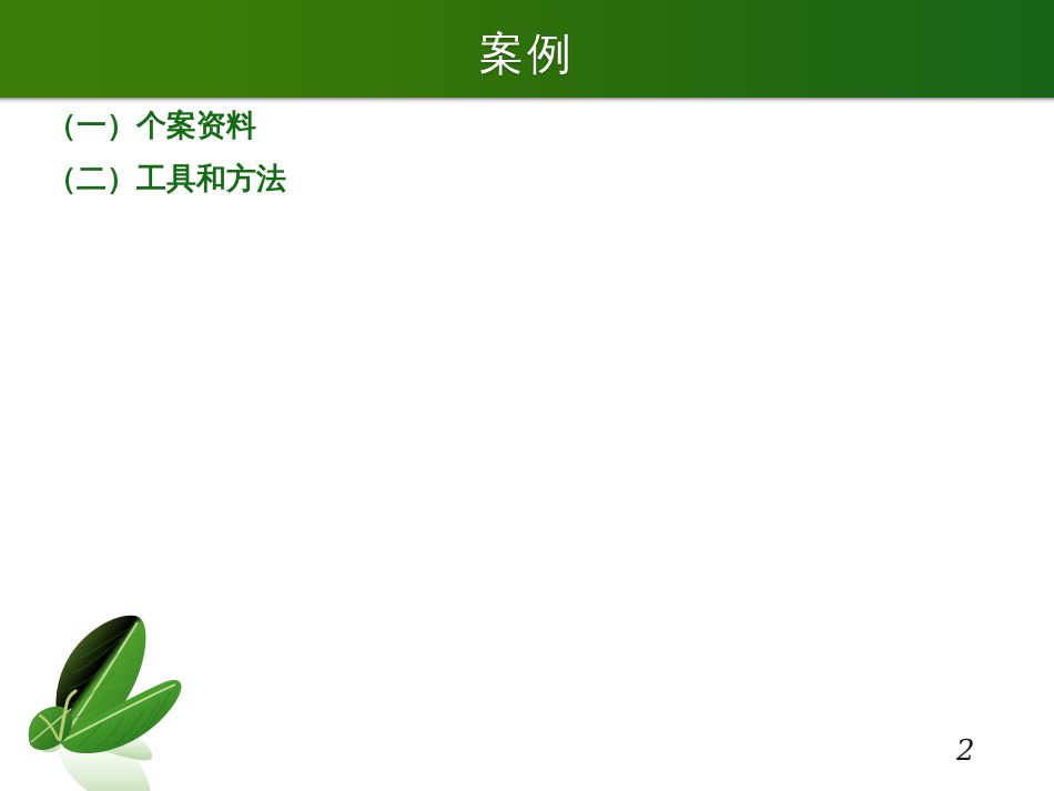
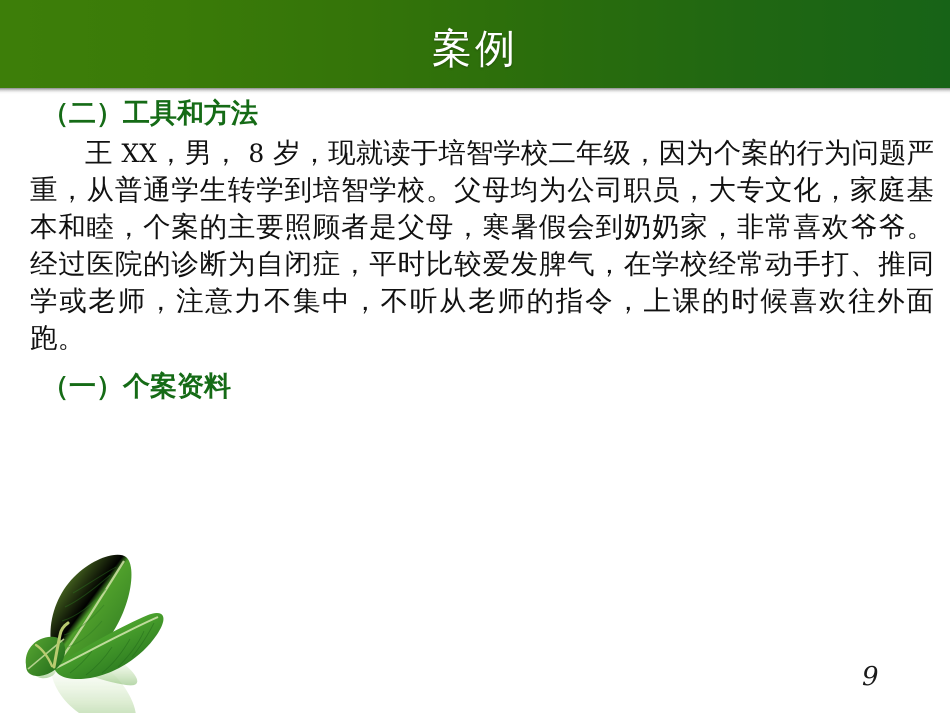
  案例
- （一）个案资料
+ （二）工具和方法
+ 王 XX，男， 8 岁，现就读于培智学校二年级，因为个案的行为问题严重，从普通学生转学到培智学校。父母均为公司职员，大专文化，家庭基本和睦，个案的主要照顾者是父母，寒暑假会到奶奶家，非常喜欢爷爷。经过医院的诊断为自闭症，平时比较爱发脾气，在学校经常动手打、推同学或老师，注意力不集中，不听从老师的指令，上课的时候喜欢往外面跑。
- （二）工具和方法
+ （一）个案资料
- 2
+ 9
